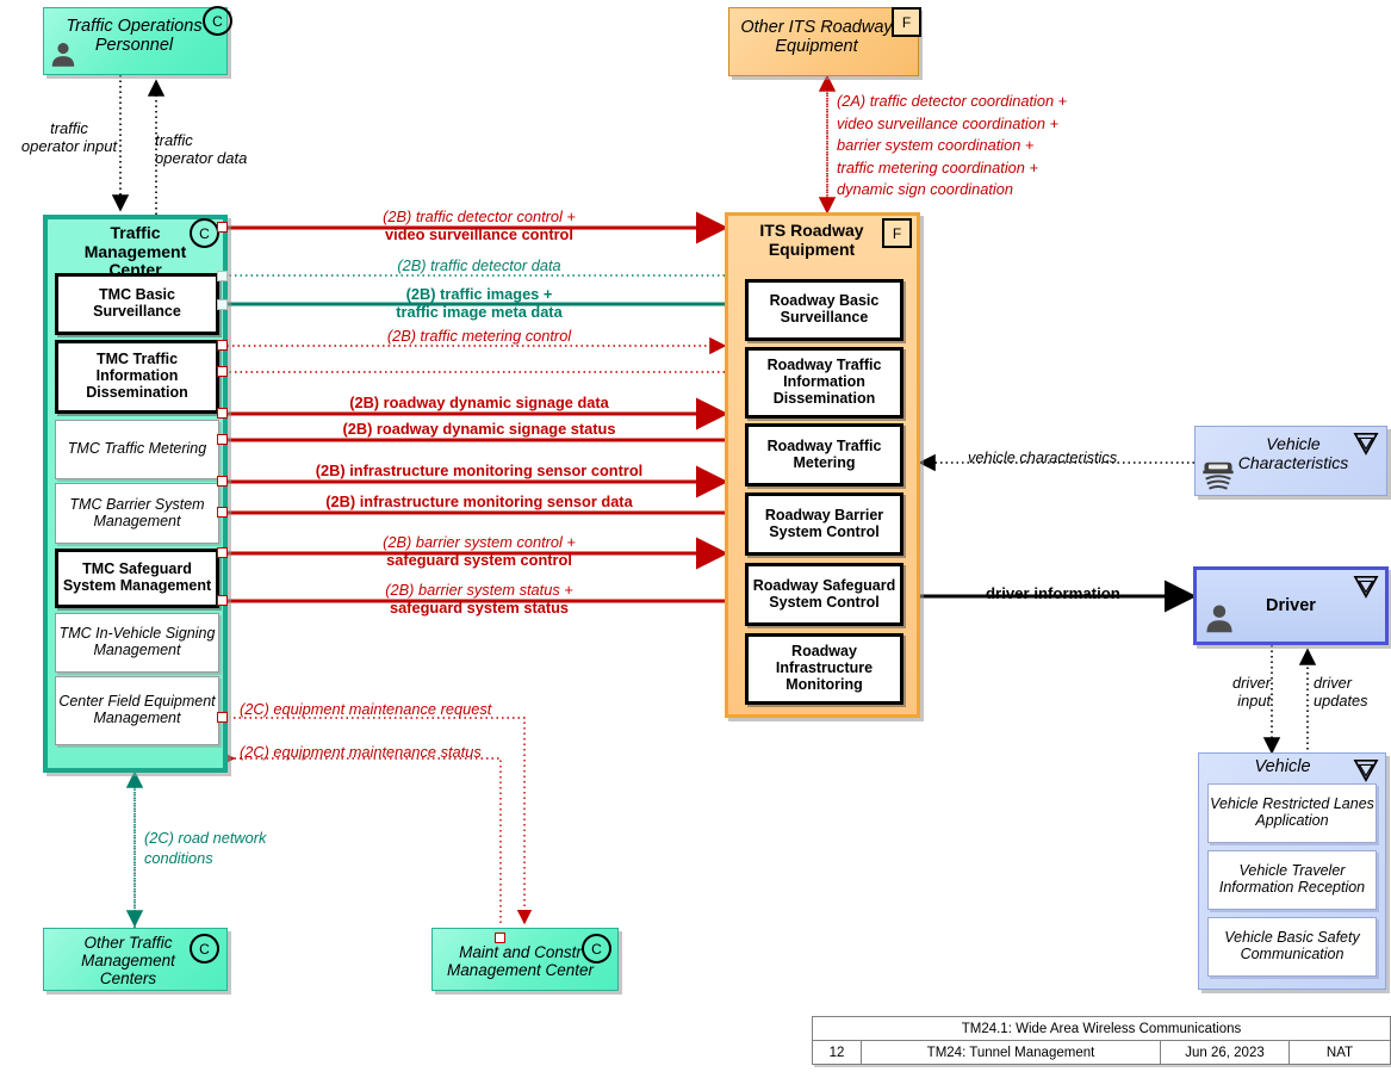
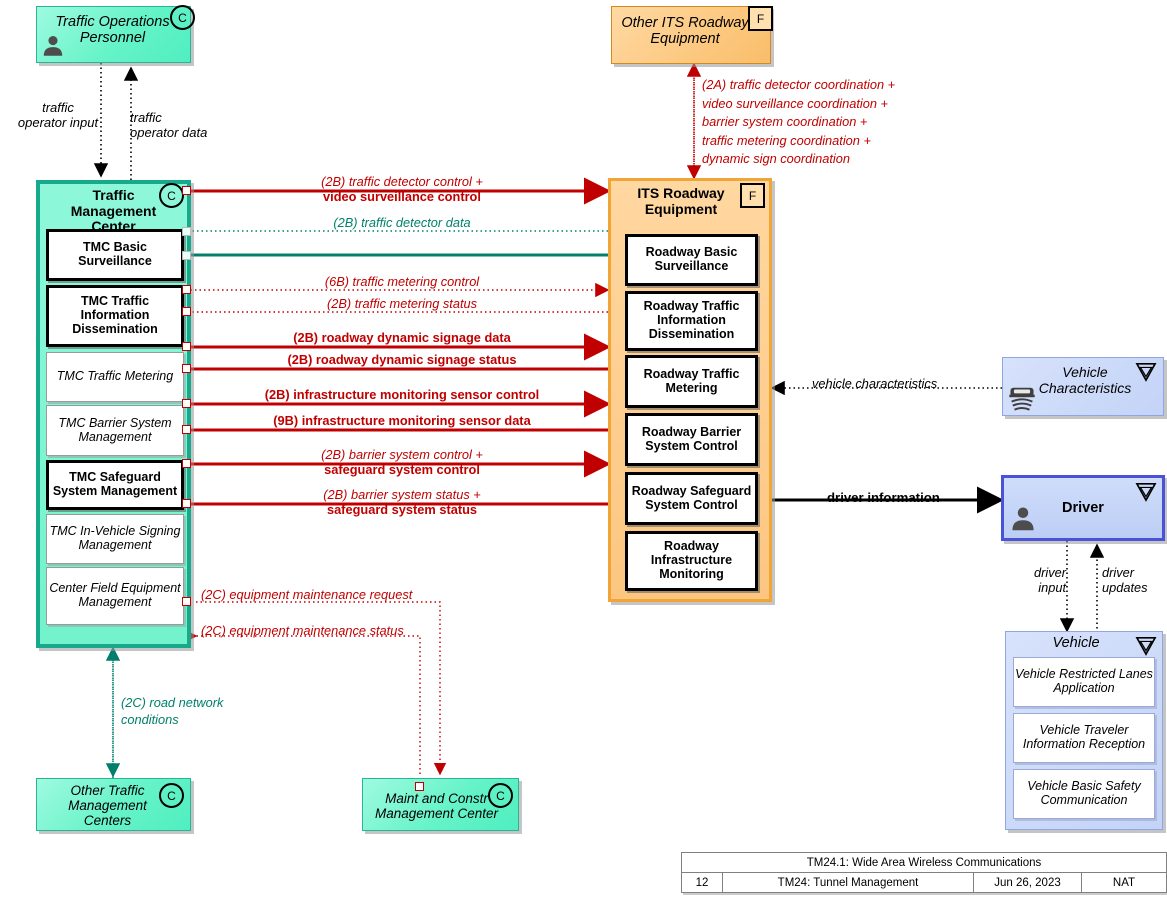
  Traffic Operations Personnel
  C
  Other ITS Roadway Equipment
  F
  Traffic Management Center
  C
  TMC Basic Surveillance
  TMC Traffic Information Dissemination
  TMC Traffic Metering
  TMC Barrier System Management
  TMC Safeguard System Management
  TMC In-Vehicle Signing Management
  Center Field Equipment Management
  ITS Roadway Equipment
  F
  Roadway Basic Surveillance
  Roadway Traffic Information Dissemination
  Roadway Traffic Metering
  Roadway Barrier System Control
  Roadway Safeguard System Control
  Roadway Infrastructure Monitoring
  Vehicle Characteristics
  Driver
  Vehicle
  Vehicle Restricted Lanes Application
  Vehicle Traveler Information Reception
  Vehicle Basic Safety Communication
  Other Traffic Management Centers
  C
  Maint and Constr Management Center
  C
  traffic
  operator input
  traffic
  operator data
  (2A) traffic detector coordination +
  video surveillance coordination +
  barrier system coordination +
  traffic metering coordination +
  dynamic sign coordination
  (2B) traffic detector control +
  video surveillance control
  (2B) traffic detector data
- (2B) traffic images +
- traffic image meta data
- (2B) traffic metering control
+ (6B) traffic metering control
+ (2B) traffic metering status
  (2B) roadway dynamic signage data
  (2B) roadway dynamic signage status
  (2B) infrastructure monitoring sensor control
- (2B) infrastructure monitoring sensor data
+ (9B) infrastructure monitoring sensor data
  (2B) barrier system control +
  safeguard system control
  (2B) barrier system status +
  safeguard system status
  vehicle characteristics
  driver information
  driver
  input
  driver
  updates
  (2C) equipment maintenance request
  (2C) equipment maintenance status
  (2C) road network
  conditions
  TM24.1: Wide Area Wireless Communications
  12
  TM24: Tunnel Management
  Jun 26, 2023
  NAT
